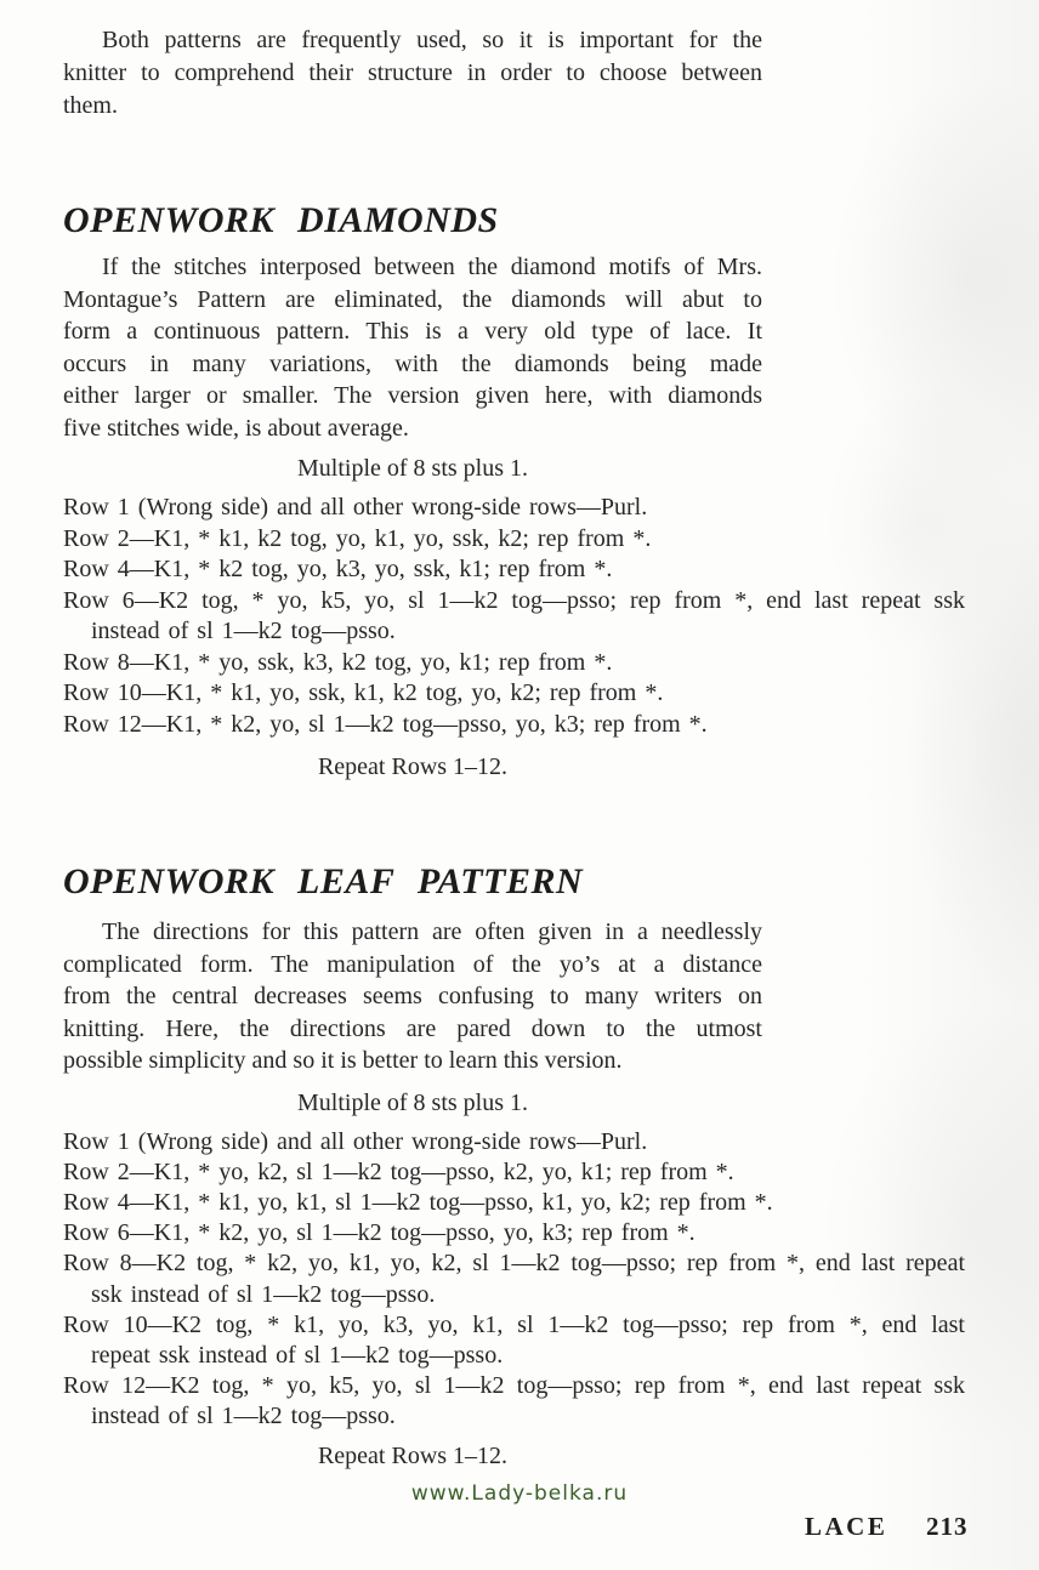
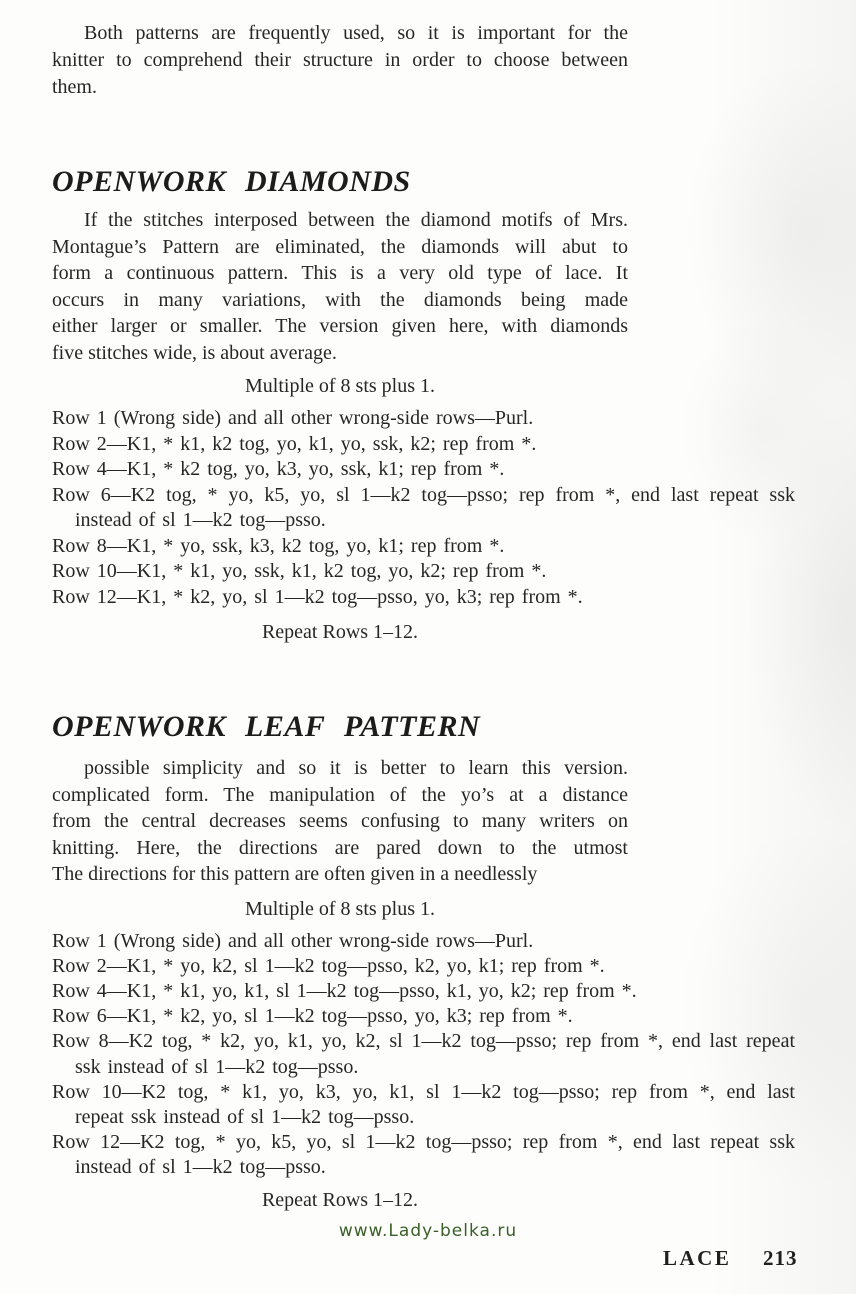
  Both patterns are frequently used, so it is important for the
  knitter to comprehend their structure in order to choose between
  them.
  OPENWORK DIAMONDS
  If the stitches interposed between the diamond motifs of Mrs.
  Montague’s Pattern are eliminated, the diamonds will abut to
  form a continuous pattern. This is a very old type of lace. It
  occurs in many variations, with the diamonds being made
  either larger or smaller. The version given here, with diamonds
  five stitches wide, is about average.
  Multiple of 8 sts plus 1.
  Row 1 (Wrong side) and all other wrong-side rows—Purl.
  Row 2—K1, * k1, k2 tog, yo, k1, yo, ssk, k2; rep from *.
  Row 4—K1, * k2 tog, yo, k3, yo, ssk, k1; rep from *.
  Row 6—K2 tog, * yo, k5, yo, sl 1—k2 tog—psso; rep from *, end last repeat ssk
  instead of sl 1—k2 tog—psso.
  Row 8—K1, * yo, ssk, k3, k2 tog, yo, k1; rep from *.
  Row 10—K1, * k1, yo, ssk, k1, k2 tog, yo, k2; rep from *.
  Row 12—K1, * k2, yo, sl 1—k2 tog—psso, yo, k3; rep from *.
  Repeat Rows 1–12.
  OPENWORK LEAF PATTERN
- The directions for this pattern are often given in a needlessly
+ possible simplicity and so it is better to learn this version.
  complicated form. The manipulation of the yo’s at a distance
  from the central decreases seems confusing to many writers on
  knitting. Here, the directions are pared down to the utmost
- possible simplicity and so it is better to learn this version.
+ The directions for this pattern are often given in a needlessly
  Multiple of 8 sts plus 1.
  Row 1 (Wrong side) and all other wrong-side rows—Purl.
  Row 2—K1, * yo, k2, sl 1—k2 tog—psso, k2, yo, k1; rep from *.
  Row 4—K1, * k1, yo, k1, sl 1—k2 tog—psso, k1, yo, k2; rep from *.
  Row 6—K1, * k2, yo, sl 1—k2 tog—psso, yo, k3; rep from *.
  Row 8—K2 tog, * k2, yo, k1, yo, k2, sl 1—k2 tog—psso; rep from *, end last repeat
  ssk instead of sl 1—k2 tog—psso.
  Row 10—K2 tog, * k1, yo, k3, yo, k1, sl 1—k2 tog—psso; rep from *, end last
  repeat ssk instead of sl 1—k2 tog—psso.
  Row 12—K2 tog, * yo, k5, yo, sl 1—k2 tog—psso; rep from *, end last repeat ssk
  instead of sl 1—k2 tog—psso.
  Repeat Rows 1–12.
  www.Lady-belka.ru
  LACE
  213
